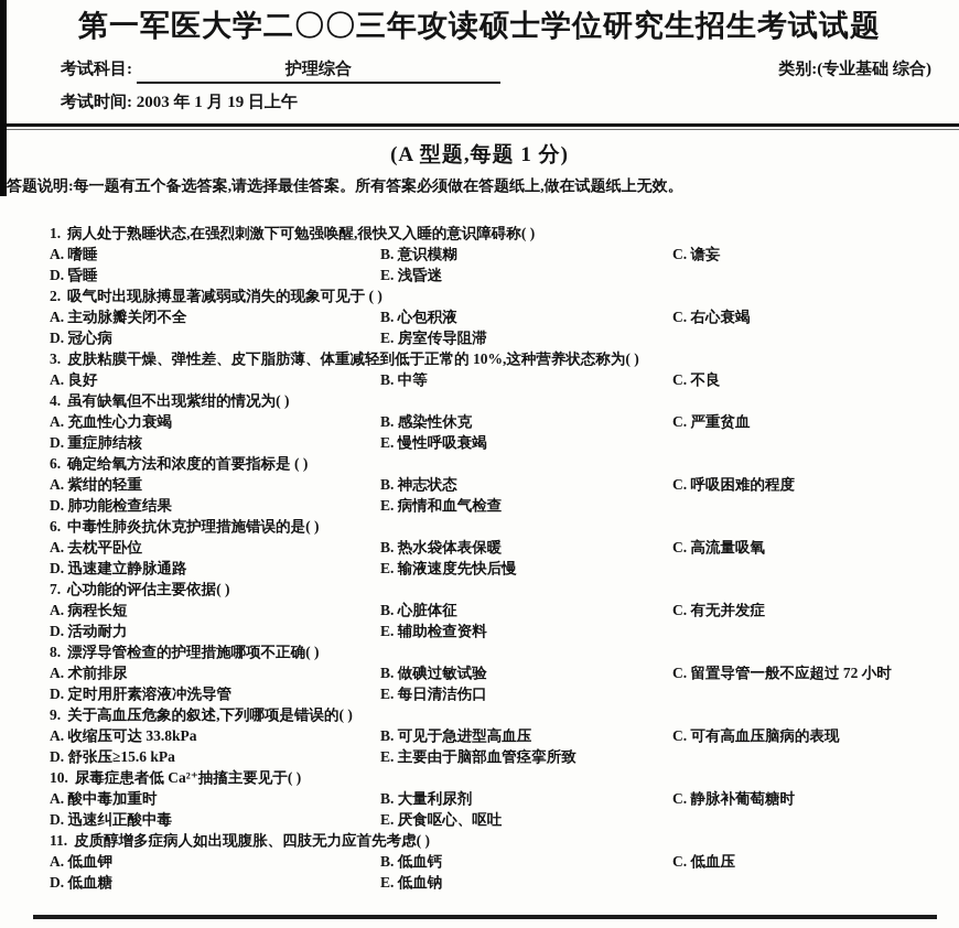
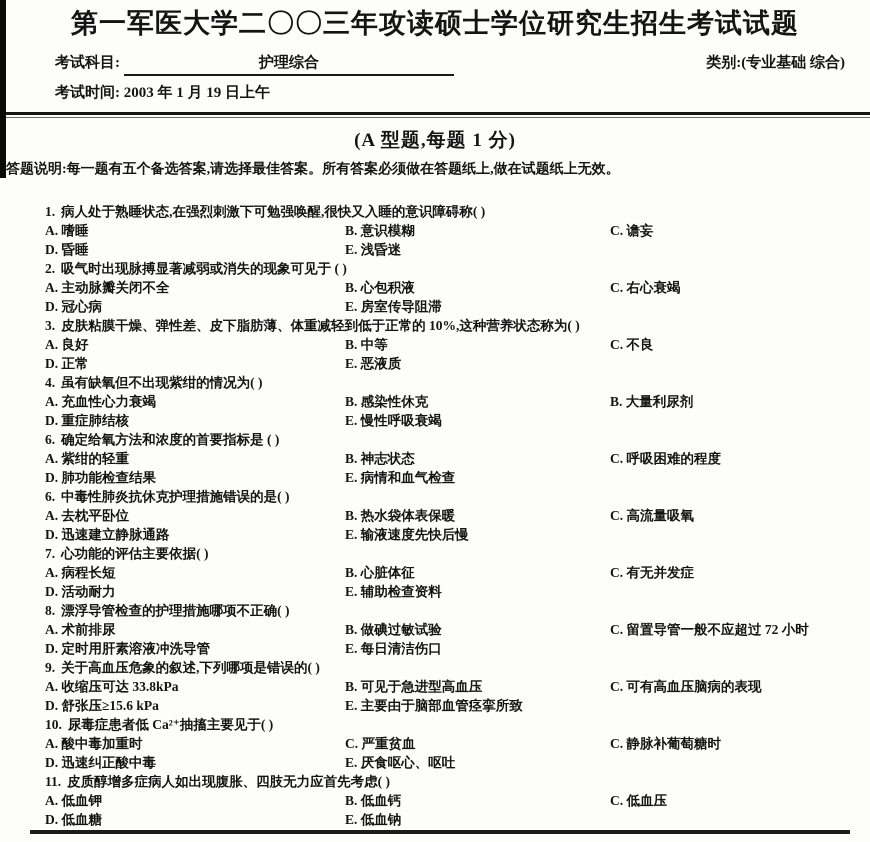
  第一军医大学二〇〇三年攻读硕士学位研究生招生考试试题
  考试科目: 护理综合
  类别:(专业基础 综合)
  考试时间: 2003 年 1 月 19 日上午
  (A 型题,每题 1 分)
  答题说明:每一题有五个备选答案,请选择最佳答案。所有答案必须做在答题纸上,做在试题纸上无效。
  1. 病人处于熟睡状态,在强烈刺激下可勉强唤醒,很快又入睡的意识障碍称( )
  A. 嗜睡
  B. 意识模糊
  C. 谵妄
  D. 昏睡
  E. 浅昏迷
  2. 吸气时出现脉搏显著减弱或消失的现象可见于 ( )
  A. 主动脉瓣关闭不全
  B. 心包积液
  C. 右心衰竭
  D. 冠心病
  E. 房室传导阻滞
  3. 皮肤粘膜干燥、弹性差、皮下脂肪薄、体重减轻到低于正常的 10%,这种营养状态称为( )
  A. 良好
  B. 中等
  C. 不良
+ D. 正常
+ E. 恶液质
  4. 虽有缺氧但不出现紫绀的情况为( )
  A. 充血性心力衰竭
  B. 感染性休克
- C. 严重贫血
+ B. 大量利尿剂
  D. 重症肺结核
  E. 慢性呼吸衰竭
  6. 确定给氧方法和浓度的首要指标是 ( )
  A. 紫绀的轻重
  B. 神志状态
  C. 呼吸困难的程度
  D. 肺功能检查结果
  E. 病情和血气检查
  6. 中毒性肺炎抗休克护理措施错误的是( )
  A. 去枕平卧位
  B. 热水袋体表保暖
  C. 高流量吸氧
  D. 迅速建立静脉通路
  E. 输液速度先快后慢
  7. 心功能的评估主要依据( )
  A. 病程长短
  B. 心脏体征
  C. 有无并发症
  D. 活动耐力
  E. 辅助检查资料
  8. 漂浮导管检查的护理措施哪项不正确( )
  A. 术前排尿
  B. 做碘过敏试验
  C. 留置导管一般不应超过 72 小时
  D. 定时用肝素溶液冲洗导管
  E. 每日清洁伤口
  9. 关于高血压危象的叙述,下列哪项是错误的( )
  A. 收缩压可达 33.8kPa
  B. 可见于急进型高血压
  C. 可有高血压脑病的表现
  D. 舒张压≥15.6 kPa
  E. 主要由于脑部血管痉挛所致
  10. 尿毒症患者低 Ca²⁺抽搐主要见于( )
  A. 酸中毒加重时
- B. 大量利尿剂
+ C. 严重贫血
  C. 静脉补葡萄糖时
  D. 迅速纠正酸中毒
  E. 厌食呕心、呕吐
  11. 皮质醇增多症病人如出现腹胀、四肢无力应首先考虑( )
  A. 低血钾
  B. 低血钙
  C. 低血压
  D. 低血糖
  E. 低血钠
